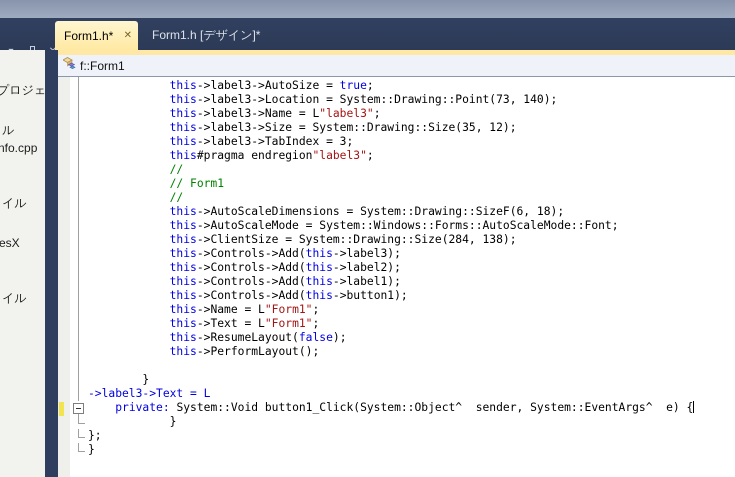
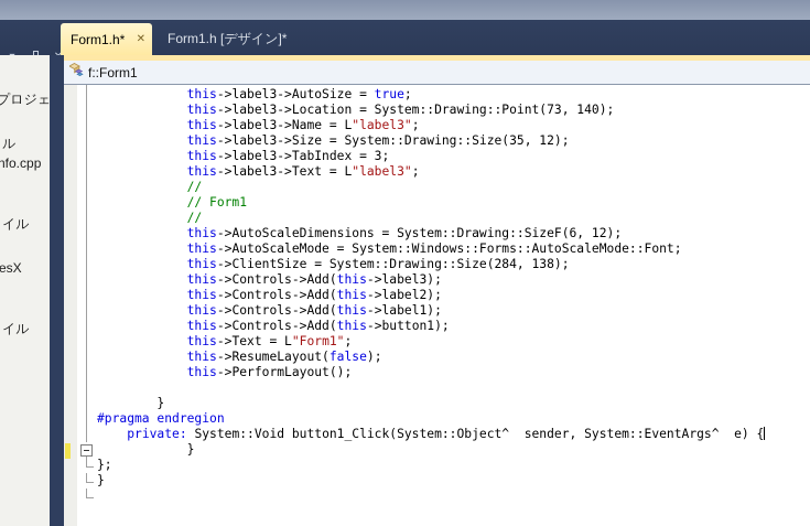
  Form1.h*
  ✕
  Form1.h [デザイン]*
  プロジェ
  ル
  nfo.cpp
  イル
  esX
  イル
  f::Form1
  this->label3->AutoSize = true;
  this->label3->Location = System::Drawing::Point(73, 140);
  this->label3->Name = L"label3";
  this->label3->Size = System::Drawing::Size(35, 12);
  this->label3->TabIndex = 3;
- this#pragma endregion"label3";
+ this->label3->Text = L"label3";
  //
  // Form1
  //
- this->AutoScaleDimensions = System::Drawing::SizeF(6, 18);
+ this->AutoScaleDimensions = System::Drawing::SizeF(6, 12);
  this->AutoScaleMode = System::Windows::Forms::AutoScaleMode::Font;
  this->ClientSize = System::Drawing::Size(284, 138);
  this->Controls->Add(this->label3);
  this->Controls->Add(this->label2);
  this->Controls->Add(this->label1);
  this->Controls->Add(this->button1);
- this->Name = L"Form1";
  this->Text = L"Form1";
  this->ResumeLayout(false);
  this->PerformLayout();
  }
- ->label3->Text = L
+ #pragma endregion
  private: System::Void button1_Click(System::Object^ sender, System::EventArgs^ e) {
  }
  };
  }
